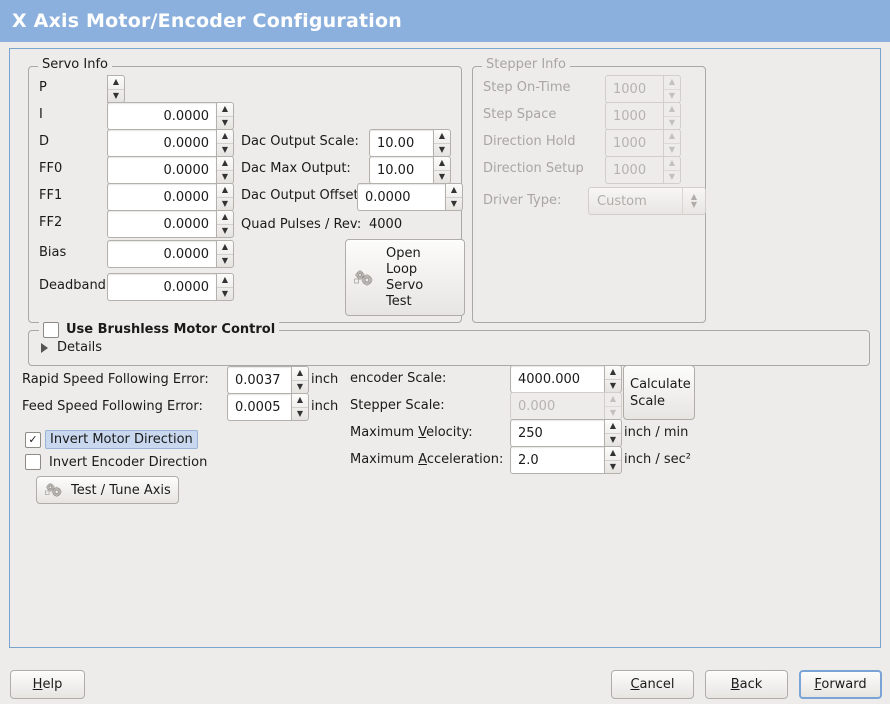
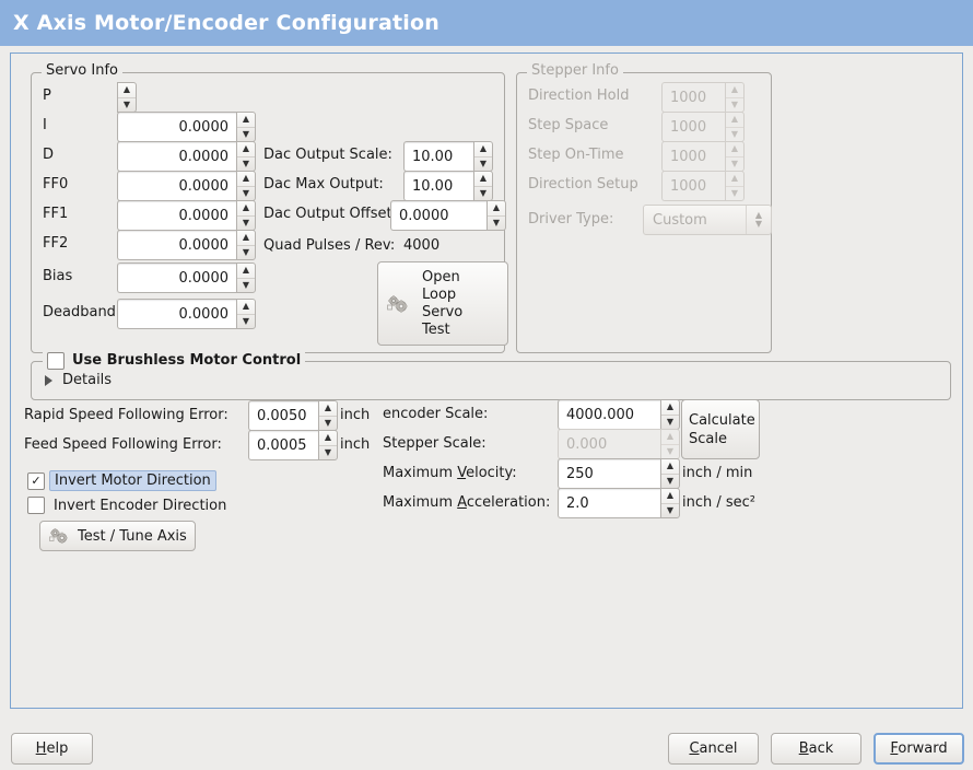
  X Axis Motor/Encoder Configuration
  Servo Info
  P
  I
  D
  FF0
  FF1
  FF2
  Bias
  Deadband
  ▲
  ▼
  0.0000
  ▲
  ▼
  0.0000
  ▲
  ▼
  0.0000
  ▲
  ▼
  0.0000
  ▲
  ▼
  0.0000
  ▲
  ▼
  0.0000
  ▲
  ▼
  0.0000
  ▲
  ▼
  Dac Output Scale:
  Dac Max Output:
  Dac Output Offse
  Quad Pulses / Rev:
  4000
  10.00
  ▲
  ▼
  10.00
  ▲
  ▼
  0.0000
  ▲
  ▼
  Open
  Loop
  Servo
  Test
  Stepper Info
- Step On-Time
+ Direction Hold
  Step Space
- Direction Hold
+ Step On-Time
  Direction Setup
  Driver Type:
  1000
  ▲
  ▼
  1000
  ▲
  ▼
  1000
  ▲
  ▼
  1000
  ▲
  ▼
  Custom
  ▲
  ▼
  Use Brushless Motor Control
  Details
  Rapid Speed Following Error:
- 0.0037
+ 0.0050
  ▲
  ▼
  inch
  Feed Speed Following Error:
  0.0005
  ▲
  ▼
  inch
  ✓
  Invert Motor Direction
  Invert Encoder Direction
  Test / Tune Axis
  encoder Scale:
  4000.000
  ▲
  ▼
  Stepper Scale:
  0.000
  ▲
  ▼
  Calculate
  Scale
  Maximum Velocity:
  250
  ▲
  ▼
  inch / min
  Maximum Acceleration:
  2.0
  ▲
  ▼
  inch / sec²
  Help
  Cancel
  Back
  Forward
